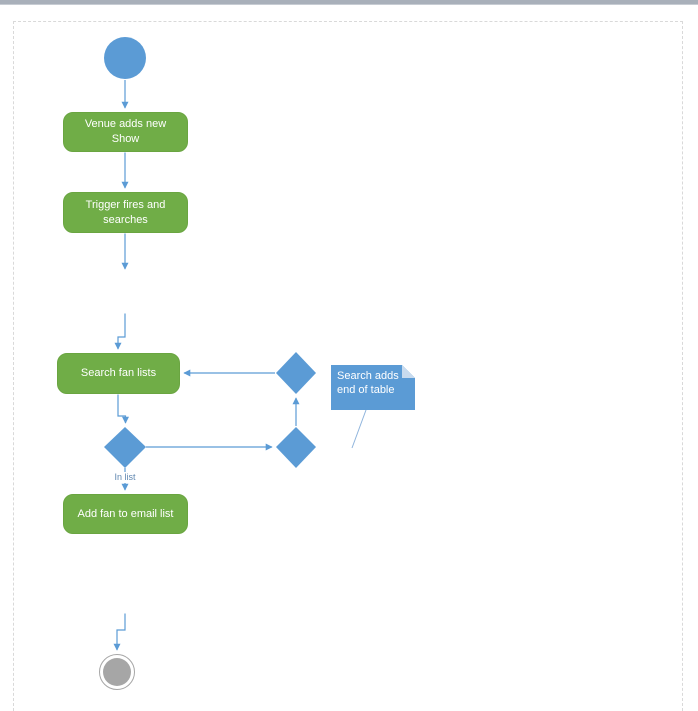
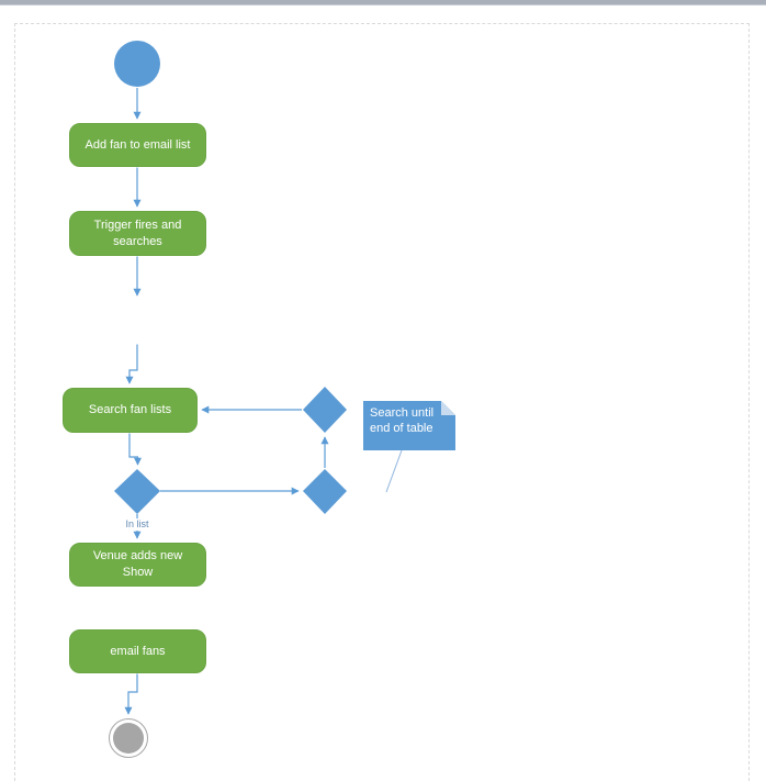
- Venue adds new Show
+ Add fan to email list
  Trigger fires and searches
  Search fan lists
- Add fan to email list
+ Venue adds new Show
+ email fans
  In list
- Search adds end of table
+ Search until end of table
